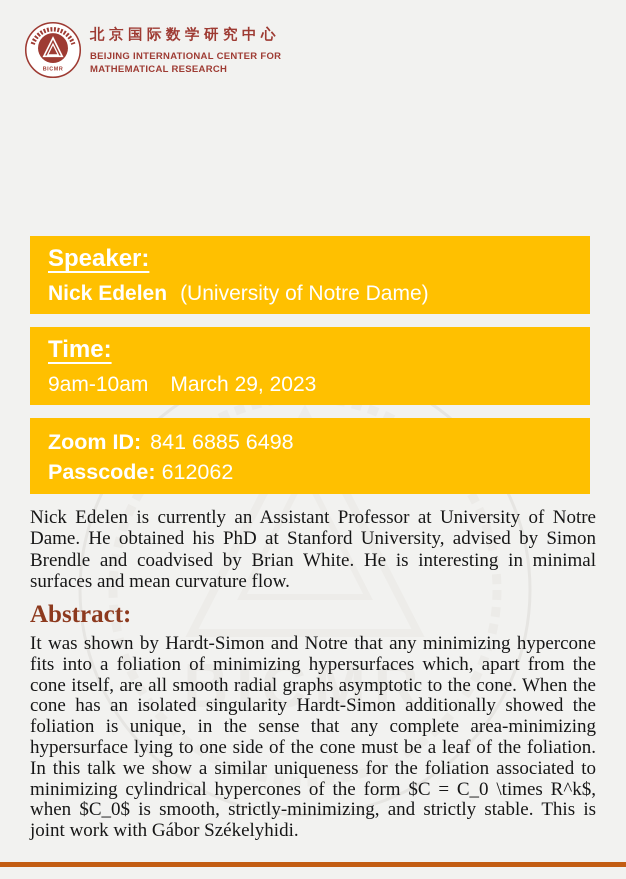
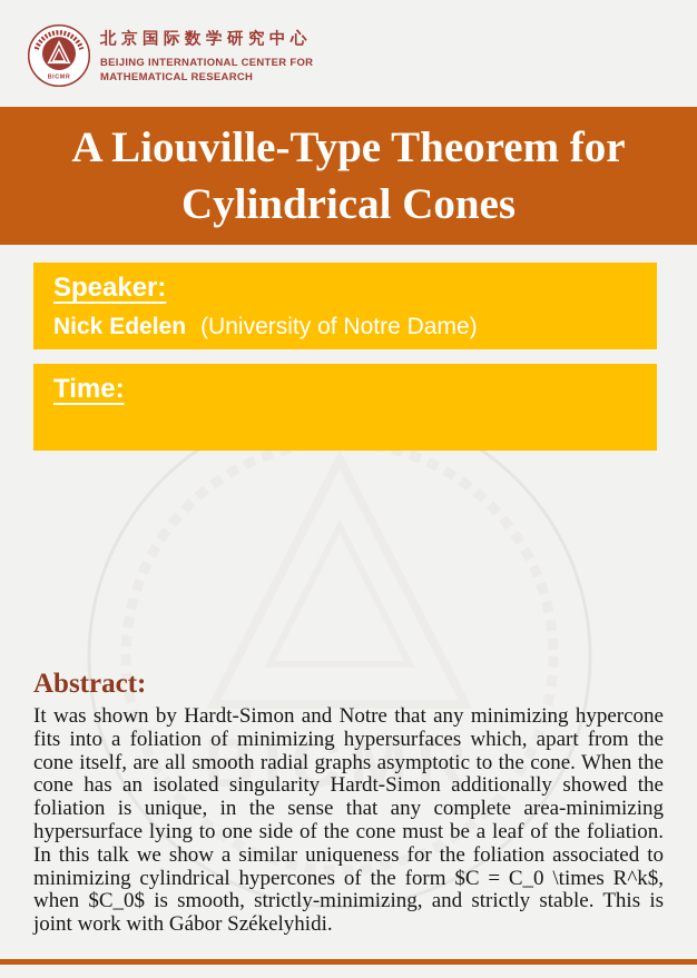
  BICMR
  北京国际数学研究中心
  BEIJING INTERNATIONAL CENTER FOR
  MATHEMATICAL RESEARCH
+ A Liouville-Type Theorem for
+ Cylindrical Cones
  Speaker:
  Nick Edelen (University of Notre Dame)
  Time:
- 9am-10am March 29, 2023
- Zoom ID: 841 6885 6498
- Passcode: 612062
- Nick Edelen is currently an Assistant Professor at University of Notre Dame. He obtained his PhD at Stanford University, advised by Simon Brendle and coadvised by Brian White. He is interesting in minimal surfaces and mean curvature flow.
  Abstract:
  It was shown by Hardt-Simon and Notre that any minimizing hypercone fits into a foliation of minimizing hypersurfaces which, apart from the cone itself, are all smooth radial graphs asymptotic to the cone. When the cone has an isolated singularity Hardt-Simon additionally showed the foliation is unique, in the sense that any complete area-minimizing hypersurface lying to one side of the cone must be a leaf of the foliation. In this talk we show a similar uniqueness for the foliation associated to minimizing cylindrical hypercones of the form $C = C_0 \times R^k$, when $C_0$ is smooth, strictly-minimizing, and strictly stable. This is joint work with Gábor Székelyhidi.
